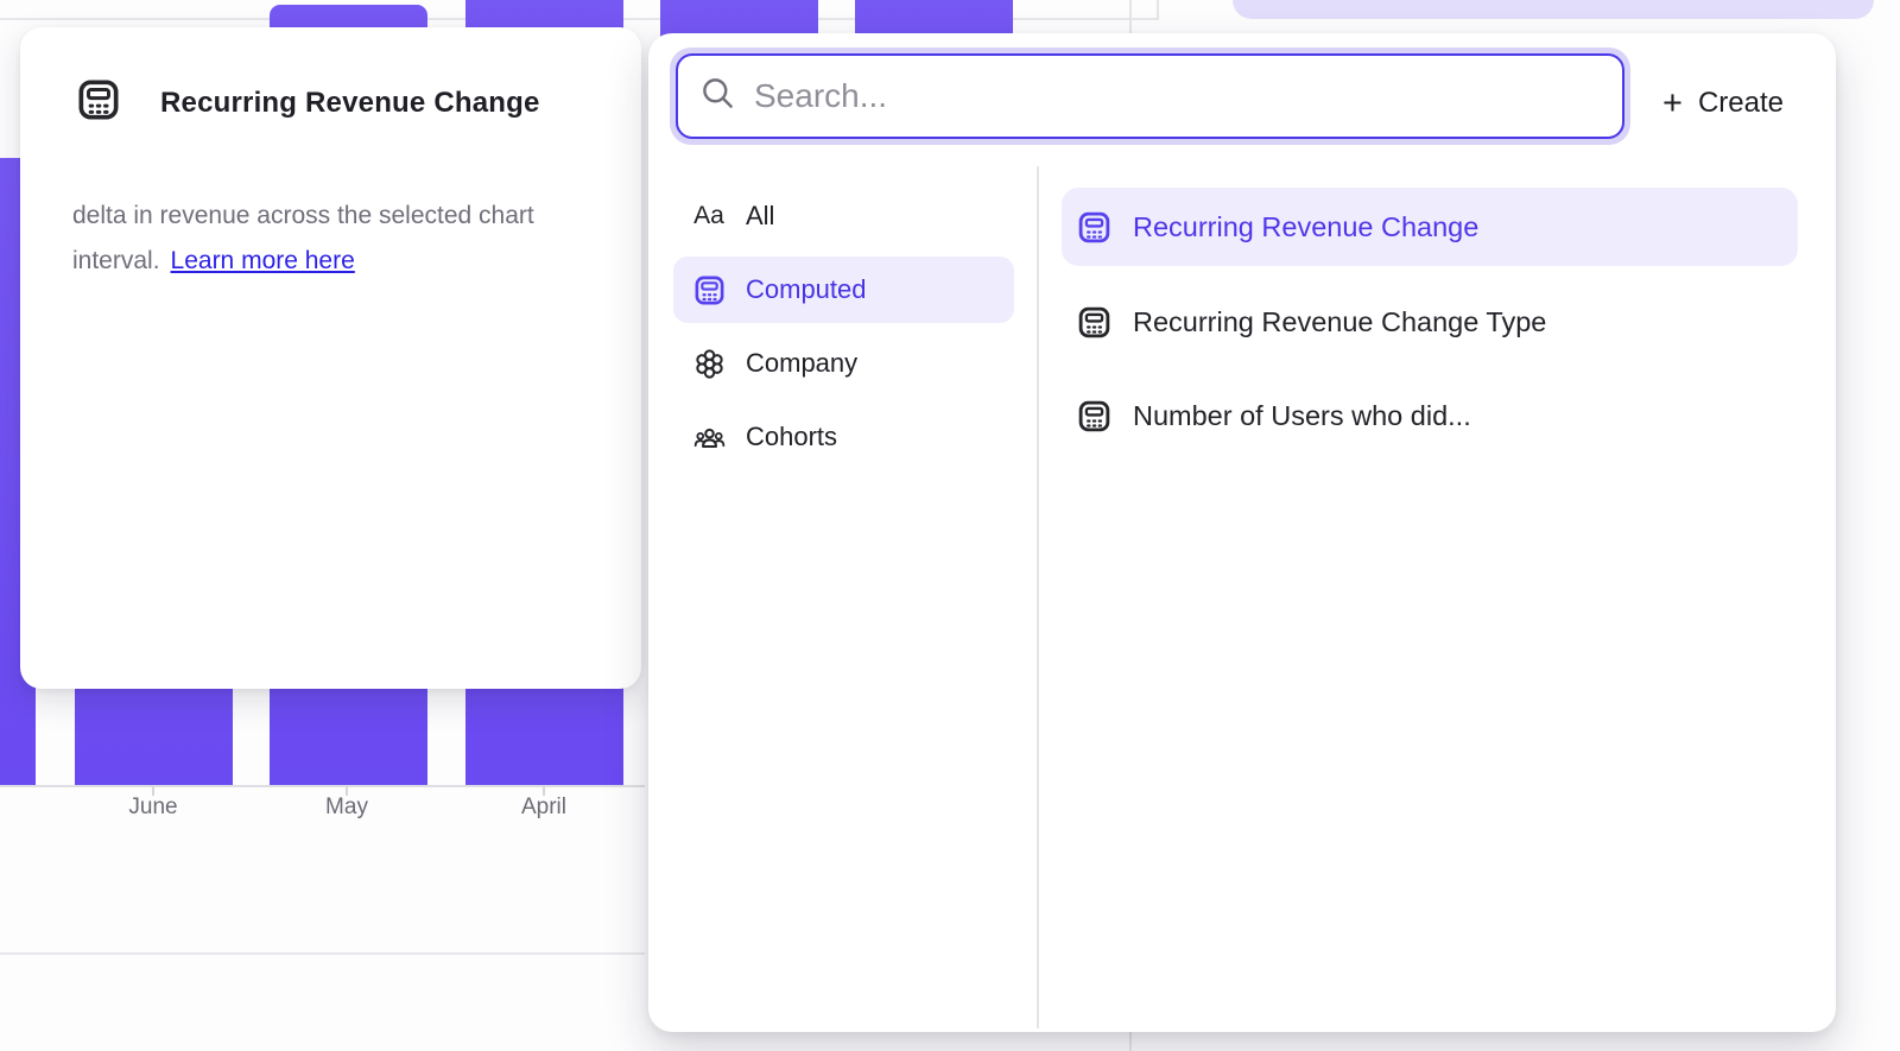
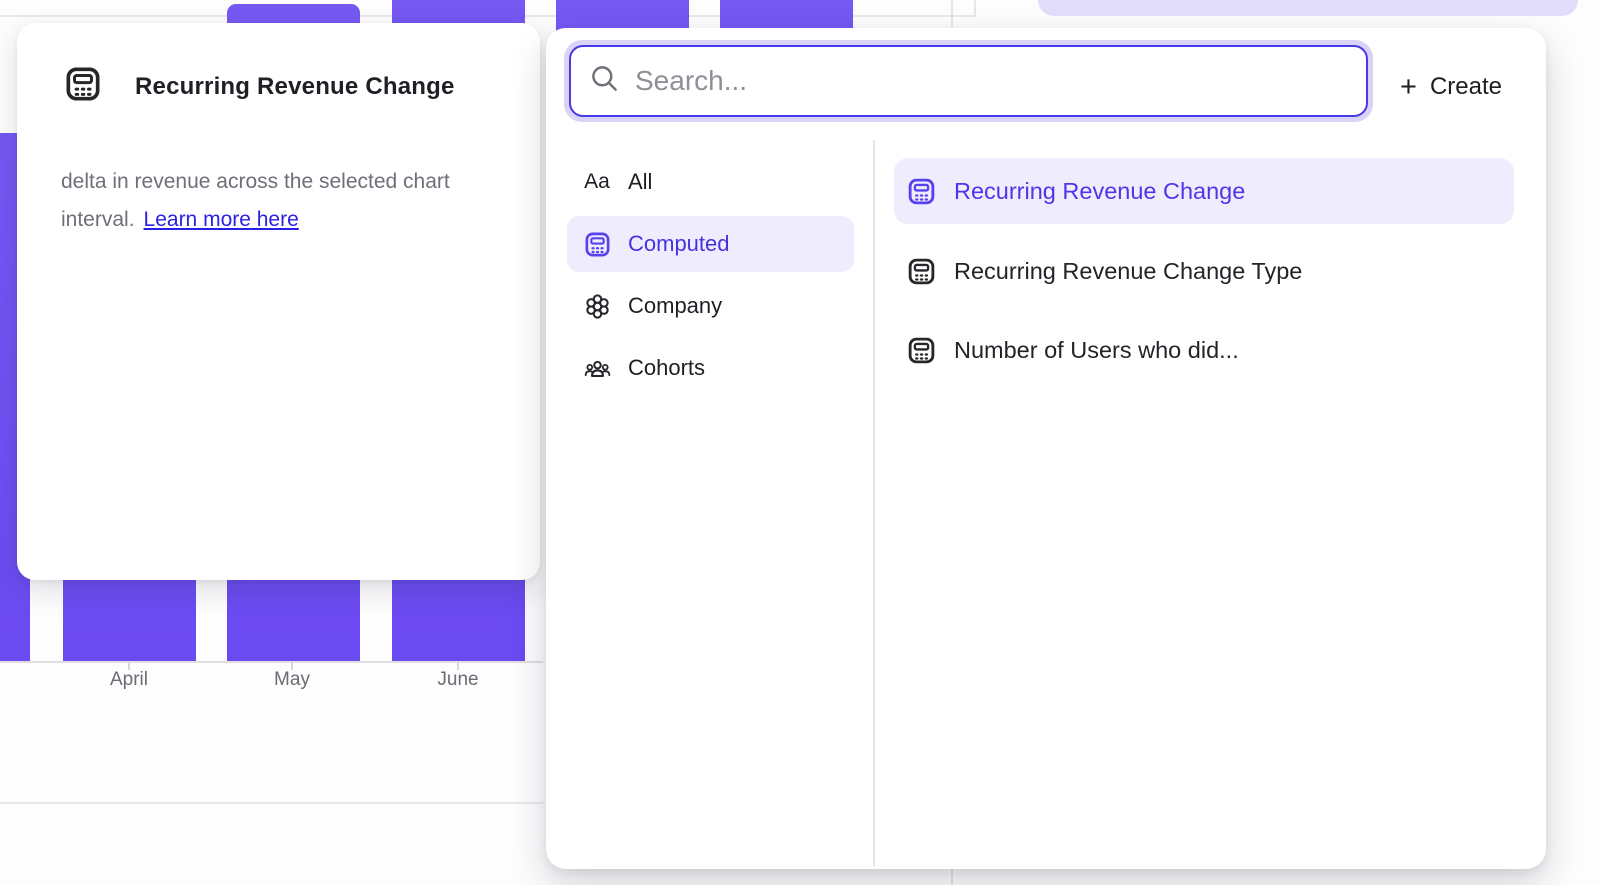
- June
+ April
  May
- April
+ June
  Recurring Revenue Change
  delta in revenue across the selected chart
  interval. Learn more here
  Search...
  +
  Create
  Aa
  All
  Computed
  Company
  Cohorts
  Recurring Revenue Change
  Recurring Revenue Change Type
  Number of Users who did...
